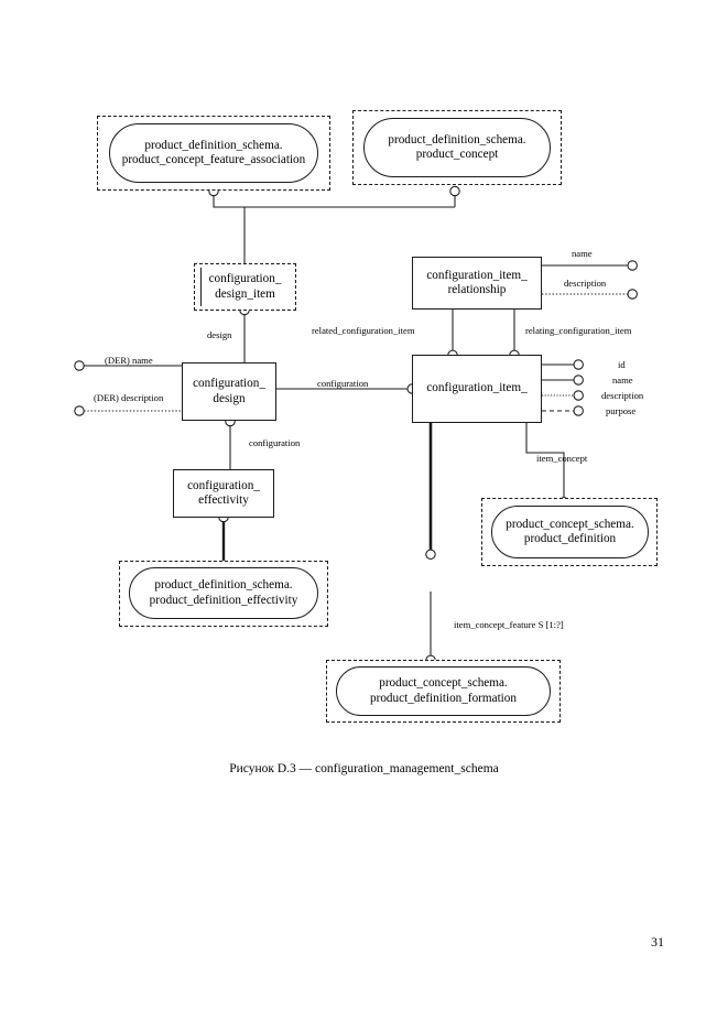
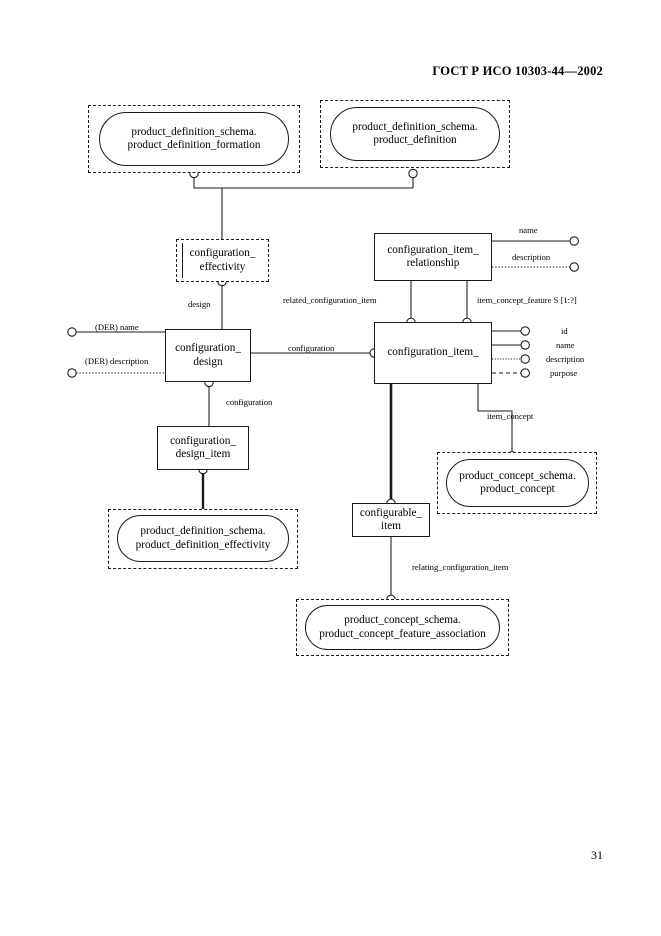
+ ГОСТ Р ИСО 10303-44—2002
  product_definition_schema.
- product_concept_feature_association
+ product_definition_formation
  product_definition_schema.
- product_concept
+ product_definition
  product_definition_schema.
  product_definition_effectivity
  product_concept_schema.
- product_definition
+ product_concept
  product_concept_schema.
- product_definition_formation
+ product_concept_feature_association
  configuration_
- design_item
+ effectivity
  configuration_item_
  relationship
  configuration_
  design
  configuration_item_
  configuration_
- effectivity
+ design_item
+ configurable_
+ item
  design
  (DER) name
  (DER) description
  related_configuration_item
- relating_configuration_item
+ item_concept_feature S [1:?]
  configuration
  configuration
  item_concept
- item_concept_feature S [1:?]
+ relating_configuration_item
  name
  description
  id
  name
  description
  purpose
- Рисунок D.3 — configuration_management_schema
  31
